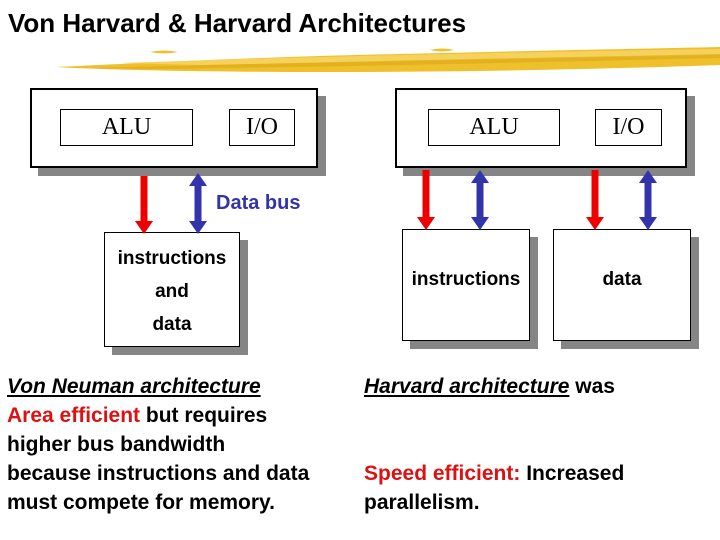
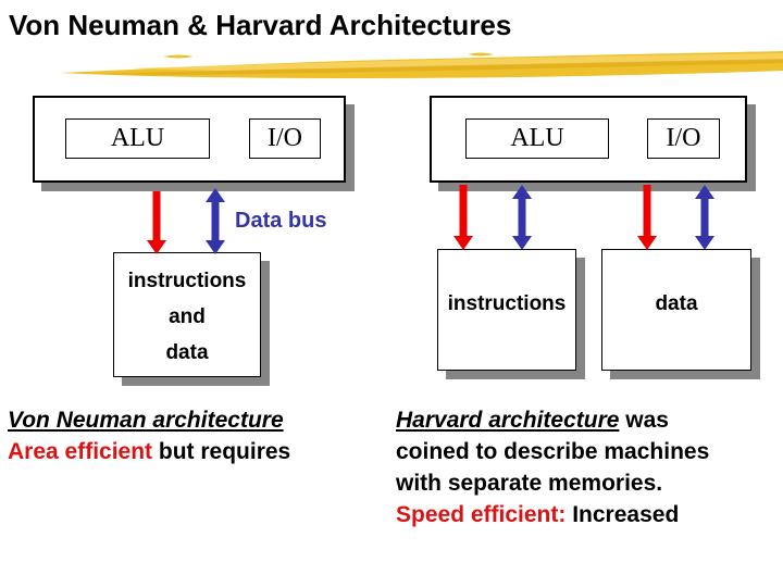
- Von Harvard & Harvard Architectures
+ Von Neuman & Harvard Architectures
  ALU
  I/O
  Data bus
  instructions
  and
  data
  ALU
  I/O
  instructions
  data
  Von Neuman architecture
  Area efficient but requires
- higher bus bandwidth
- because instructions and data
- must compete for memory.
  Harvard architecture was
+ coined to describe machines
+ with separate memories.
  Speed efficient: Increased
- parallelism.
